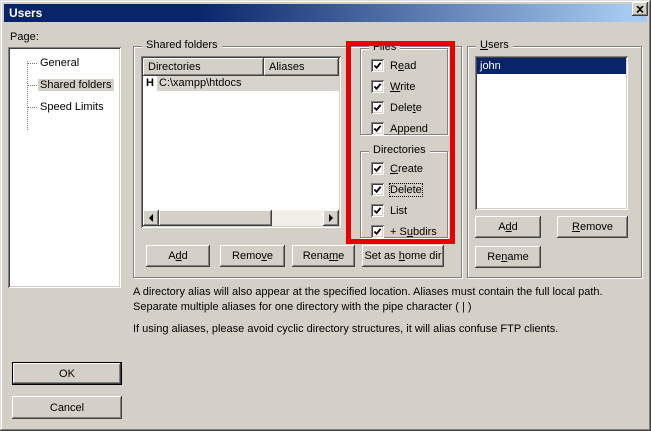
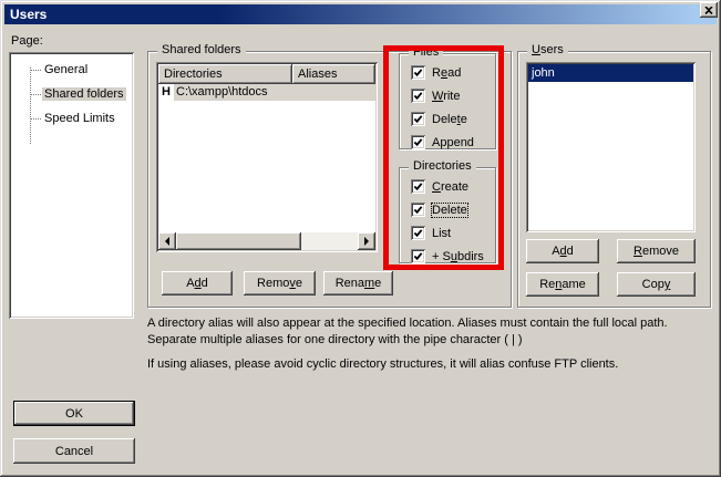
  Users
  Page:
  General
  Shared folders
  Speed Limits
  Shared folders
  Directories
  Aliases
  H
  C:\xampp\htdocs
  Files
  Read
  Write
  Delete
  Append
  Directories
  Create
  Delete
  List
  + Subdirs
  Add
  Remove
  Rename
- Set as home dir
  Users
  john
  Add
  Remove
  Rename
+ Copy
  A directory alias will also appear at the specified location. Aliases must contain the full local path. Separate multiple aliases for one directory with the pipe character ( | )
  If using aliases, please avoid cyclic directory structures, it will alias confuse FTP clients.
  OK
  Cancel
